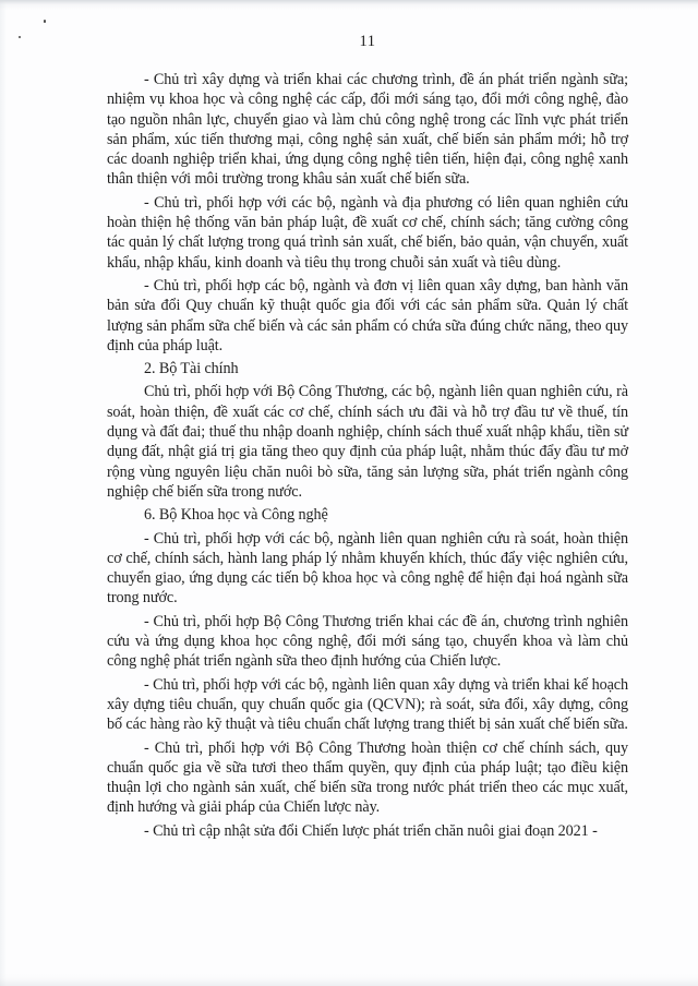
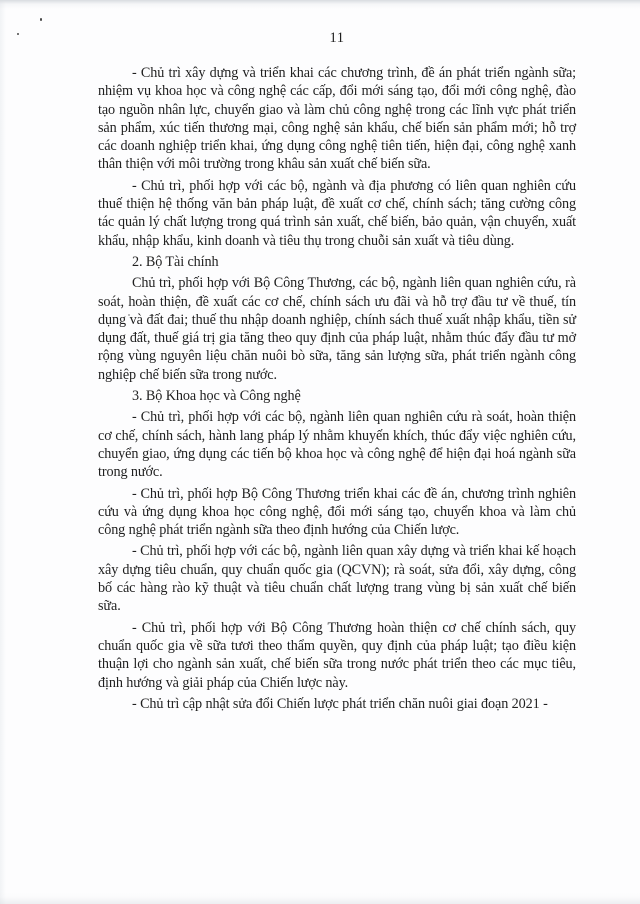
  11
- - Chủ trì xây dựng và triển khai các chương trình, đề án phát triển ngành sữa; nhiệm vụ khoa học và công nghệ các cấp, đổi mới sáng tạo, đổi mới công nghệ, đào tạo nguồn nhân lực, chuyển giao và làm chủ công nghệ trong các lĩnh vực phát triển sản phẩm, xúc tiến thương mại, công nghệ sản xuất, chế biến sản phẩm mới; hỗ trợ các doanh nghiệp triển khai, ứng dụng công nghệ tiên tiến, hiện đại, công nghệ xanh thân thiện với môi trường trong khâu sản xuất chế biến sữa.
+ - Chủ trì xây dựng và triển khai các chương trình, đề án phát triển ngành sữa; nhiệm vụ khoa học và công nghệ các cấp, đổi mới sáng tạo, đổi mới công nghệ, đào tạo nguồn nhân lực, chuyển giao và làm chủ công nghệ trong các lĩnh vực phát triển sản phẩm, xúc tiến thương mại, công nghệ sản khẩu, chế biến sản phẩm mới; hỗ trợ các doanh nghiệp triển khai, ứng dụng công nghệ tiên tiến, hiện đại, công nghệ xanh thân thiện với môi trường trong khâu sản xuất chế biến sữa.
- - Chủ trì, phối hợp với các bộ, ngành và địa phương có liên quan nghiên cứu hoàn thiện hệ thống văn bản pháp luật, đề xuất cơ chế, chính sách; tăng cường công tác quản lý chất lượng trong quá trình sản xuất, chế biến, bảo quản, vận chuyển, xuất khẩu, nhập khẩu, kinh doanh và tiêu thụ trong chuỗi sản xuất và tiêu dùng.
+ - Chủ trì, phối hợp với các bộ, ngành và địa phương có liên quan nghiên cứu thuế thiện hệ thống văn bản pháp luật, đề xuất cơ chế, chính sách; tăng cường công tác quản lý chất lượng trong quá trình sản xuất, chế biến, bảo quản, vận chuyển, xuất khẩu, nhập khẩu, kinh doanh và tiêu thụ trong chuỗi sản xuất và tiêu dùng.
- - Chủ trì, phối hợp các bộ, ngành và đơn vị liên quan xây dựng, ban hành văn bản sửa đổi Quy chuẩn kỹ thuật quốc gia đối với các sản phẩm sữa. Quản lý chất lượng sản phẩm sữa chế biến và các sản phẩm có chứa sữa đúng chức năng, theo quy định của pháp luật.
  2. Bộ Tài chính
- Chủ trì, phối hợp với Bộ Công Thương, các bộ, ngành liên quan nghiên cứu, rà soát, hoàn thiện, đề xuất các cơ chế, chính sách ưu đãi và hỗ trợ đầu tư về thuế, tín dụng và đất đai; thuế thu nhập doanh nghiệp, chính sách thuế xuất nhập khẩu, tiền sử dụng đất, nhật giá trị gia tăng theo quy định của pháp luật, nhằm thúc đẩy đầu tư mở rộng vùng nguyên liệu chăn nuôi bò sữa, tăng sản lượng sữa, phát triển ngành công nghiệp chế biến sữa trong nước.
+ Chủ trì, phối hợp với Bộ Công Thương, các bộ, ngành liên quan nghiên cứu, rà soát, hoàn thiện, đề xuất các cơ chế, chính sách ưu đãi và hỗ trợ đầu tư về thuế, tín dụng và đất đai; thuế thu nhập doanh nghiệp, chính sách thuế xuất nhập khẩu, tiền sử dụng đất, thuế giá trị gia tăng theo quy định của pháp luật, nhằm thúc đẩy đầu tư mở rộng vùng nguyên liệu chăn nuôi bò sữa, tăng sản lượng sữa, phát triển ngành công nghiệp chế biến sữa trong nước.
- 6. Bộ Khoa học và Công nghệ
+ 3. Bộ Khoa học và Công nghệ
  - Chủ trì, phối hợp với các bộ, ngành liên quan nghiên cứu rà soát, hoàn thiện cơ chế, chính sách, hành lang pháp lý nhằm khuyến khích, thúc đẩy việc nghiên cứu, chuyển giao, ứng dụng các tiến bộ khoa học và công nghệ để hiện đại hoá ngành sữa trong nước.
  - Chủ trì, phối hợp Bộ Công Thương triển khai các đề án, chương trình nghiên cứu và ứng dụng khoa học công nghệ, đổi mới sáng tạo, chuyển khoa và làm chủ công nghệ phát triển ngành sữa theo định hướng của Chiến lược.
- - Chủ trì, phối hợp với các bộ, ngành liên quan xây dựng và triển khai kế hoạch xây dựng tiêu chuẩn, quy chuẩn quốc gia (QCVN); rà soát, sửa đổi, xây dựng, công bố các hàng rào kỹ thuật và tiêu chuẩn chất lượng trang thiết bị sản xuất chế biến sữa.
+ - Chủ trì, phối hợp với các bộ, ngành liên quan xây dựng và triển khai kế hoạch xây dựng tiêu chuẩn, quy chuẩn quốc gia (QCVN); rà soát, sửa đổi, xây dựng, công bố các hàng rào kỹ thuật và tiêu chuẩn chất lượng trang vùng bị sản xuất chế biến sữa.
- - Chủ trì, phối hợp với Bộ Công Thương hoàn thiện cơ chế chính sách, quy chuẩn quốc gia về sữa tươi theo thẩm quyền, quy định của pháp luật; tạo điều kiện thuận lợi cho ngành sản xuất, chế biến sữa trong nước phát triển theo các mục xuất, định hướng và giải pháp của Chiến lược này.
+ - Chủ trì, phối hợp với Bộ Công Thương hoàn thiện cơ chế chính sách, quy chuẩn quốc gia về sữa tươi theo thẩm quyền, quy định của pháp luật; tạo điều kiện thuận lợi cho ngành sản xuất, chế biến sữa trong nước phát triển theo các mục tiêu, định hướng và giải pháp của Chiến lược này.
  - Chủ trì cập nhật sửa đổi Chiến lược phát triển chăn nuôi giai đoạn 2021 -
